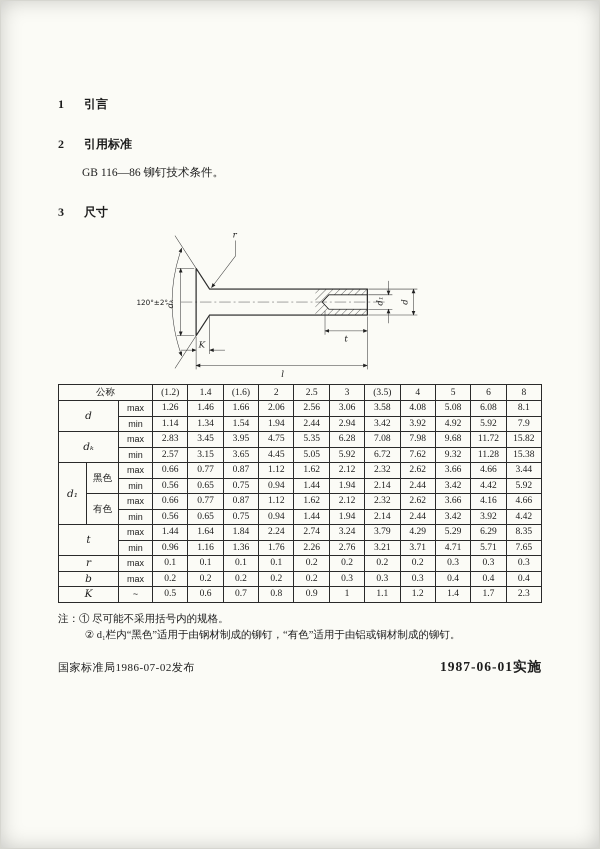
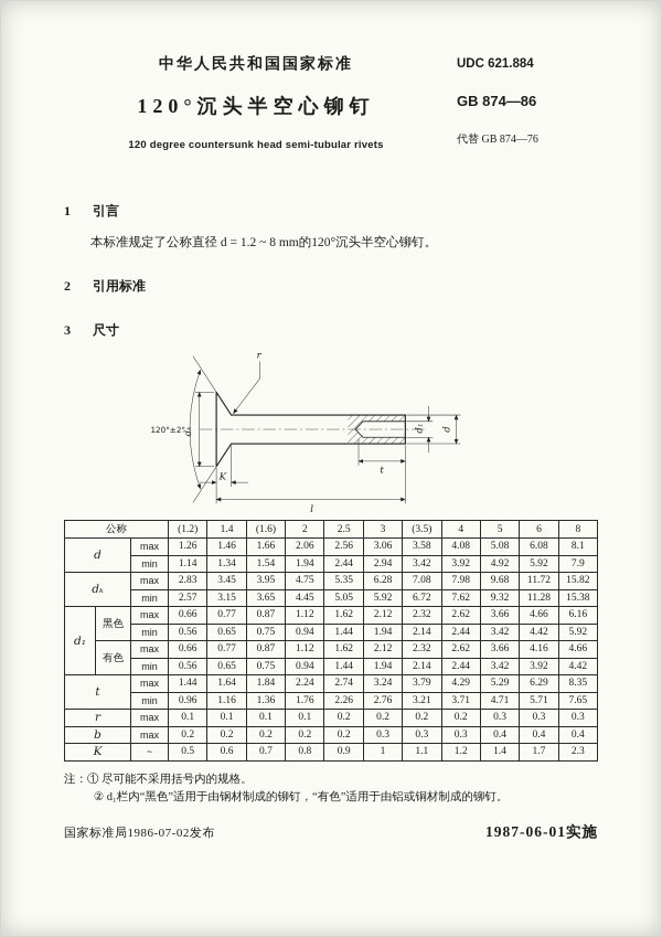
+ 中华人民共和国国家标准
+ 120°沉头半空心铆钉
+ 120 degree countersunk head semi-tubular rivets
+ UDC 621.884
+ GB 874—86
+ 代替 GB 874—76
  1 引言
+ 本标准规定了公称直径 d = 1.2 ~ 8 mm的120°沉头半空心铆钉。
  2 引用标准
- GB 116—86 铆钉技术条件。
  3 尺寸
  120°±2°
  r
  K
  t
  l
  公称	(1.2)	1.4	(1.6)	2	2.5	3	(3.5)	4	5	6	8
  d	max	1.26	1.46	1.66	2.06	2.56	3.06	3.58	4.08	5.08	6.08	8.1
  min	1.14	1.34	1.54	1.94	2.44	2.94	3.42	3.92	4.92	5.92	7.9
  dₖ	max	2.83	3.45	3.95	4.75	5.35	6.28	7.08	7.98	9.68	11.72	15.82
  min	2.57	3.15	3.65	4.45	5.05	5.92	6.72	7.62	9.32	11.28	15.38
- d₁	黑色	max	0.66	0.77	0.87	1.12	1.62	2.12	2.32	2.62	3.66	4.66	3.44
+ d₁	黑色	max	0.66	0.77	0.87	1.12	1.62	2.12	2.32	2.62	3.66	4.66	6.16
  min	0.56	0.65	0.75	0.94	1.44	1.94	2.14	2.44	3.42	4.42	5.92
  有色	max	0.66	0.77	0.87	1.12	1.62	2.12	2.32	2.62	3.66	4.16	4.66
  min	0.56	0.65	0.75	0.94	1.44	1.94	2.14	2.44	3.42	3.92	4.42
  t	max	1.44	1.64	1.84	2.24	2.74	3.24	3.79	4.29	5.29	6.29	8.35
  min	0.96	1.16	1.36	1.76	2.26	2.76	3.21	3.71	4.71	5.71	7.65
  r	max	0.1	0.1	0.1	0.1	0.2	0.2	0.2	0.2	0.3	0.3	0.3
  b	max	0.2	0.2	0.2	0.2	0.2	0.3	0.3	0.3	0.4	0.4	0.4
  K	~	0.5	0.6	0.7	0.8	0.9	1	1.1	1.2	1.4	1.7	2.3
  注：① 尽可能不采用括号内的规格。
  ② d₁栏内“黑色”适用于由钢材制成的铆钉，“有色”适用于由铝或铜材制成的铆钉。
  国家标准局1986-07-02发布
  1987-06-01实施
